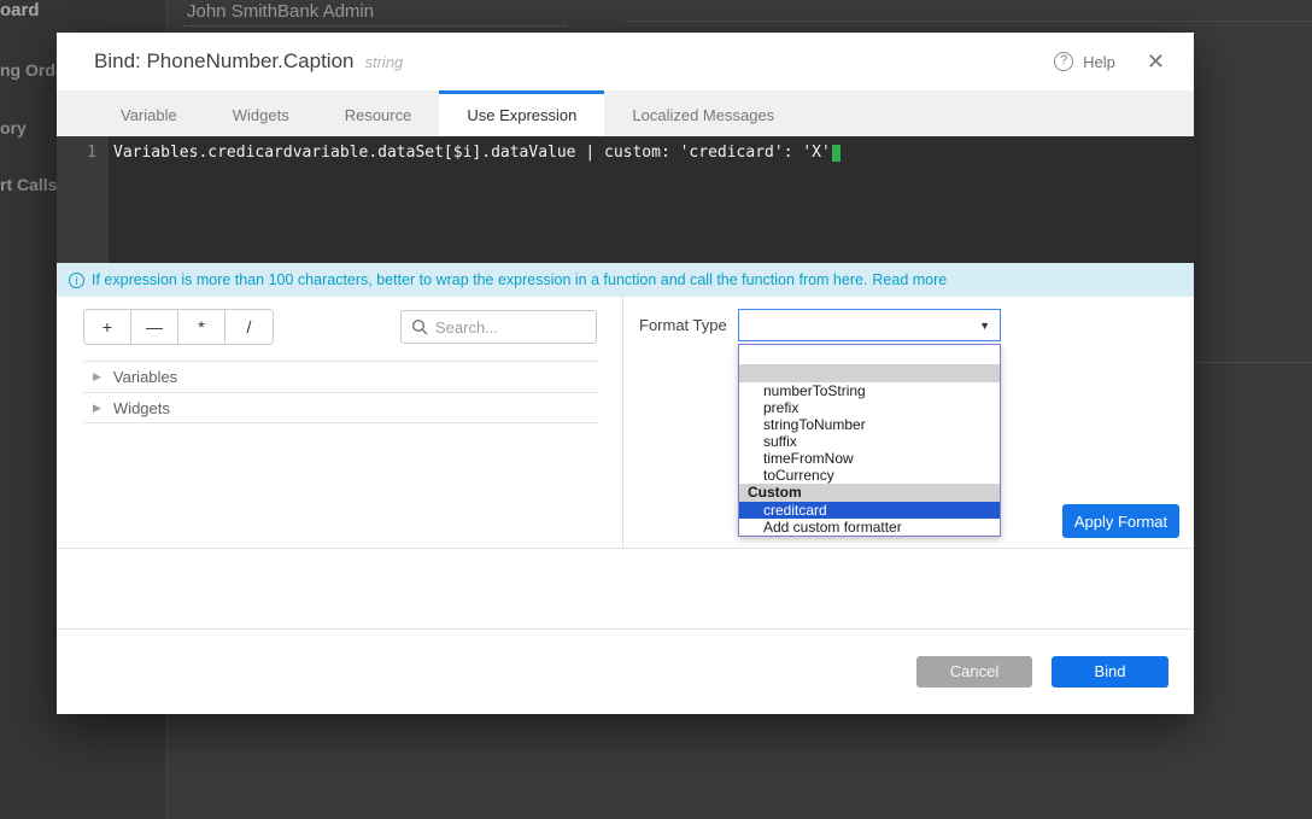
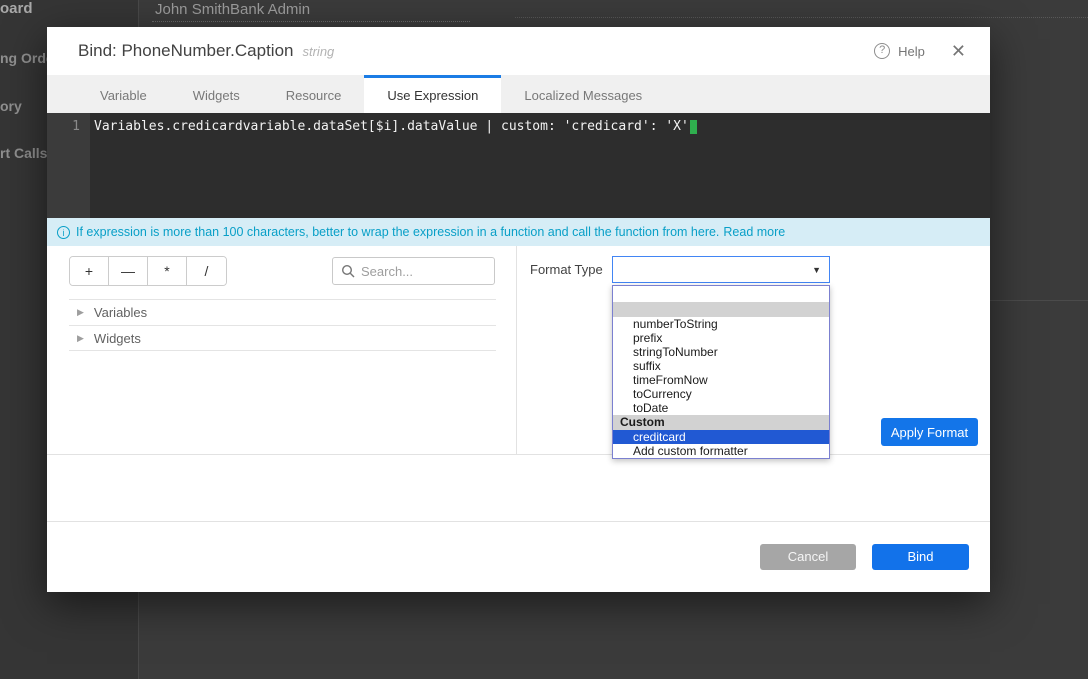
  oard
  ng Ord
  ory
  rt Calls
  John SmithBank Admin
  Bind: PhoneNumber.Caption
  string
  ?
  Help
  ✕
  Variable
  Widgets
  Resource
  Use Expression
  Localized Messages
  1
  Variables.credicardvariable.dataSet[$i].dataValue | custom: 'credicard': 'X'
  i
  If expression is more than 100 characters, better to wrap the expression in a function and call the function from here.
  Read more
  +
  —
  *
  /
  Search...
  ▶
  Variables
  ▶
  Widgets
  Format Type
  ▼
  Apply Format
  numberToString
  prefix
  stringToNumber
  suffix
  timeFromNow
  toCurrency
+ toDate
  Custom
  creditcard
  Add custom formatter
  Cancel
  Bind
